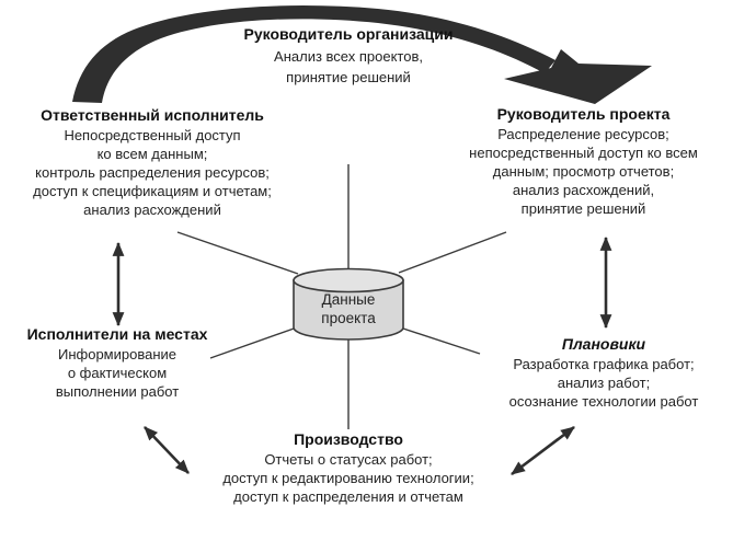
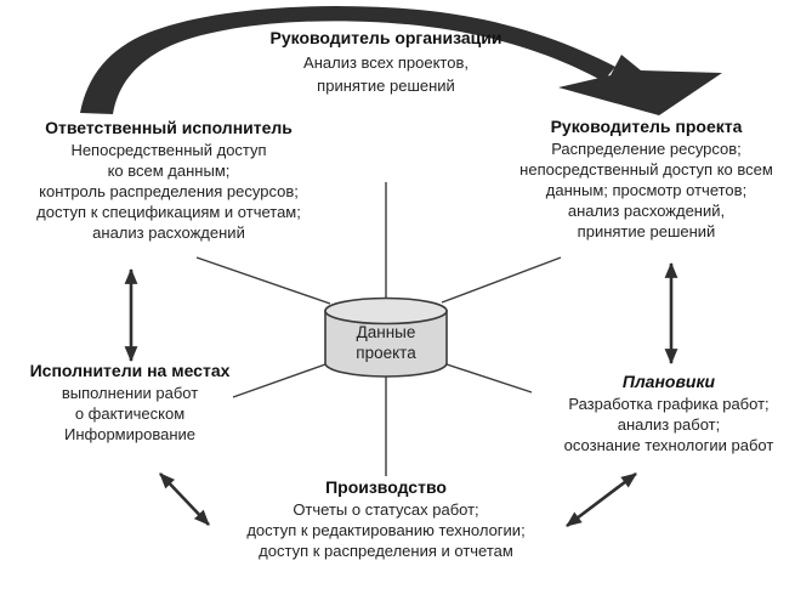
  Руководитель организации
  Анализ всех проектов,
  принятие решений
  Ответственный исполнитель
  Непосредственный доступ
  ко всем данным;
  контроль распределения ресурсов;
  доступ к спецификациям и отчетам;
  анализ расхождений
  Руководитель проекта
  Распределение ресурсов;
  непосредственный доступ ко всем
  данным; просмотр отчетов;
  анализ расхождений,
  принятие решений
  Исполнители на местах
- Информирование
+ выполнении работ
  о фактическом
- выполнении работ
+ Информирование
  Плановики
  Разработка графика работ;
  анализ работ;
  осознание технологии работ
  Производство
  Отчеты о статусах работ;
  доступ к редактированию технологии;
  доступ к распределения и отчетам
  Данные
  проекта
